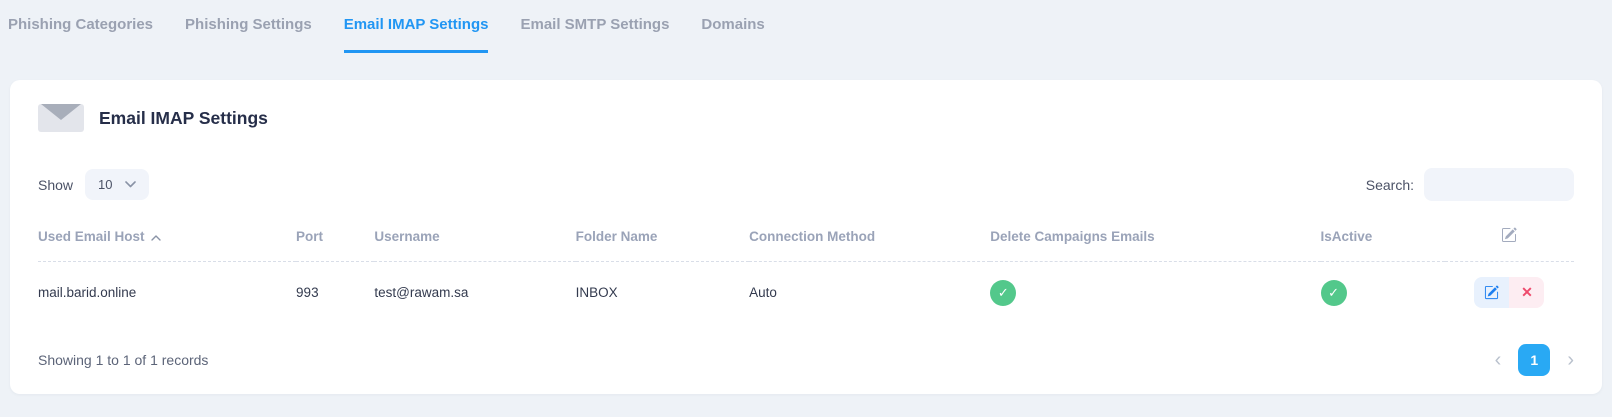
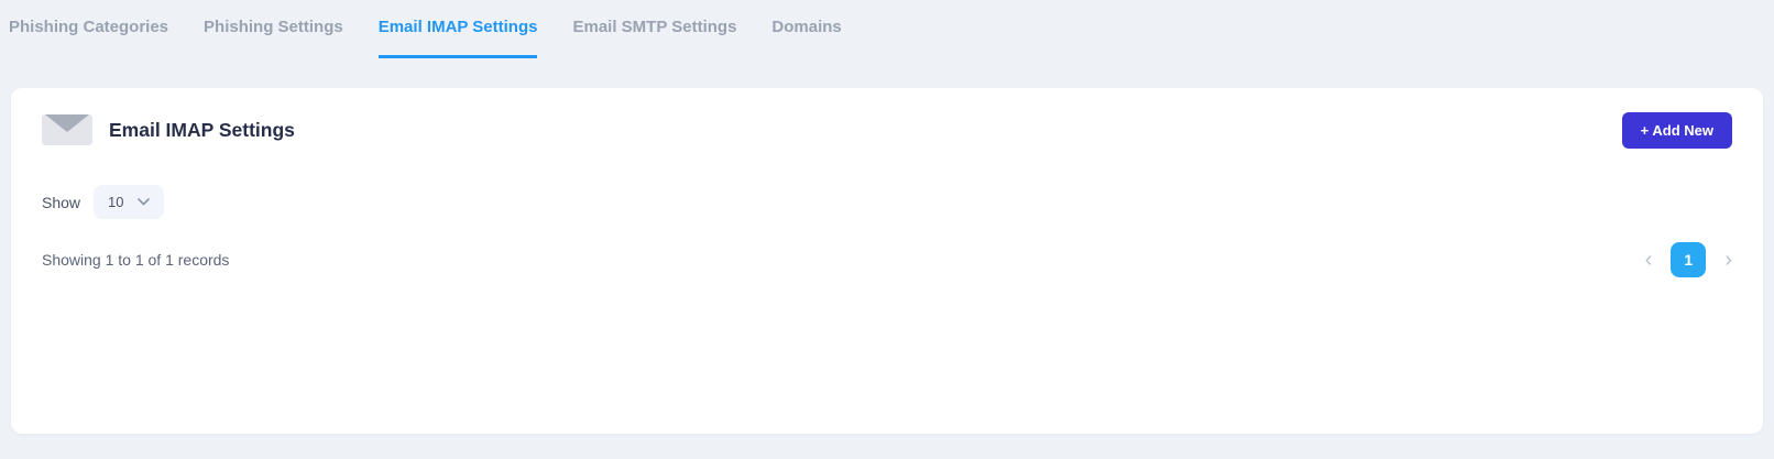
  Phishing Categories
  Phishing Settings
  Email IMAP Settings
  Email SMTP Settings
  Domains
  Email IMAP Settings
+ + Add New
  Show
  10
- Search:
- Used Email Host	Port	Username	Folder Name	Connection Method	Delete Campaigns Emails	IsActive
- mail.barid.online	993	test@rawam.sa	INBOX	Auto	✓	✓	✕
  Showing 1 to 1 of 1 records
  ‹
  1
  ›
